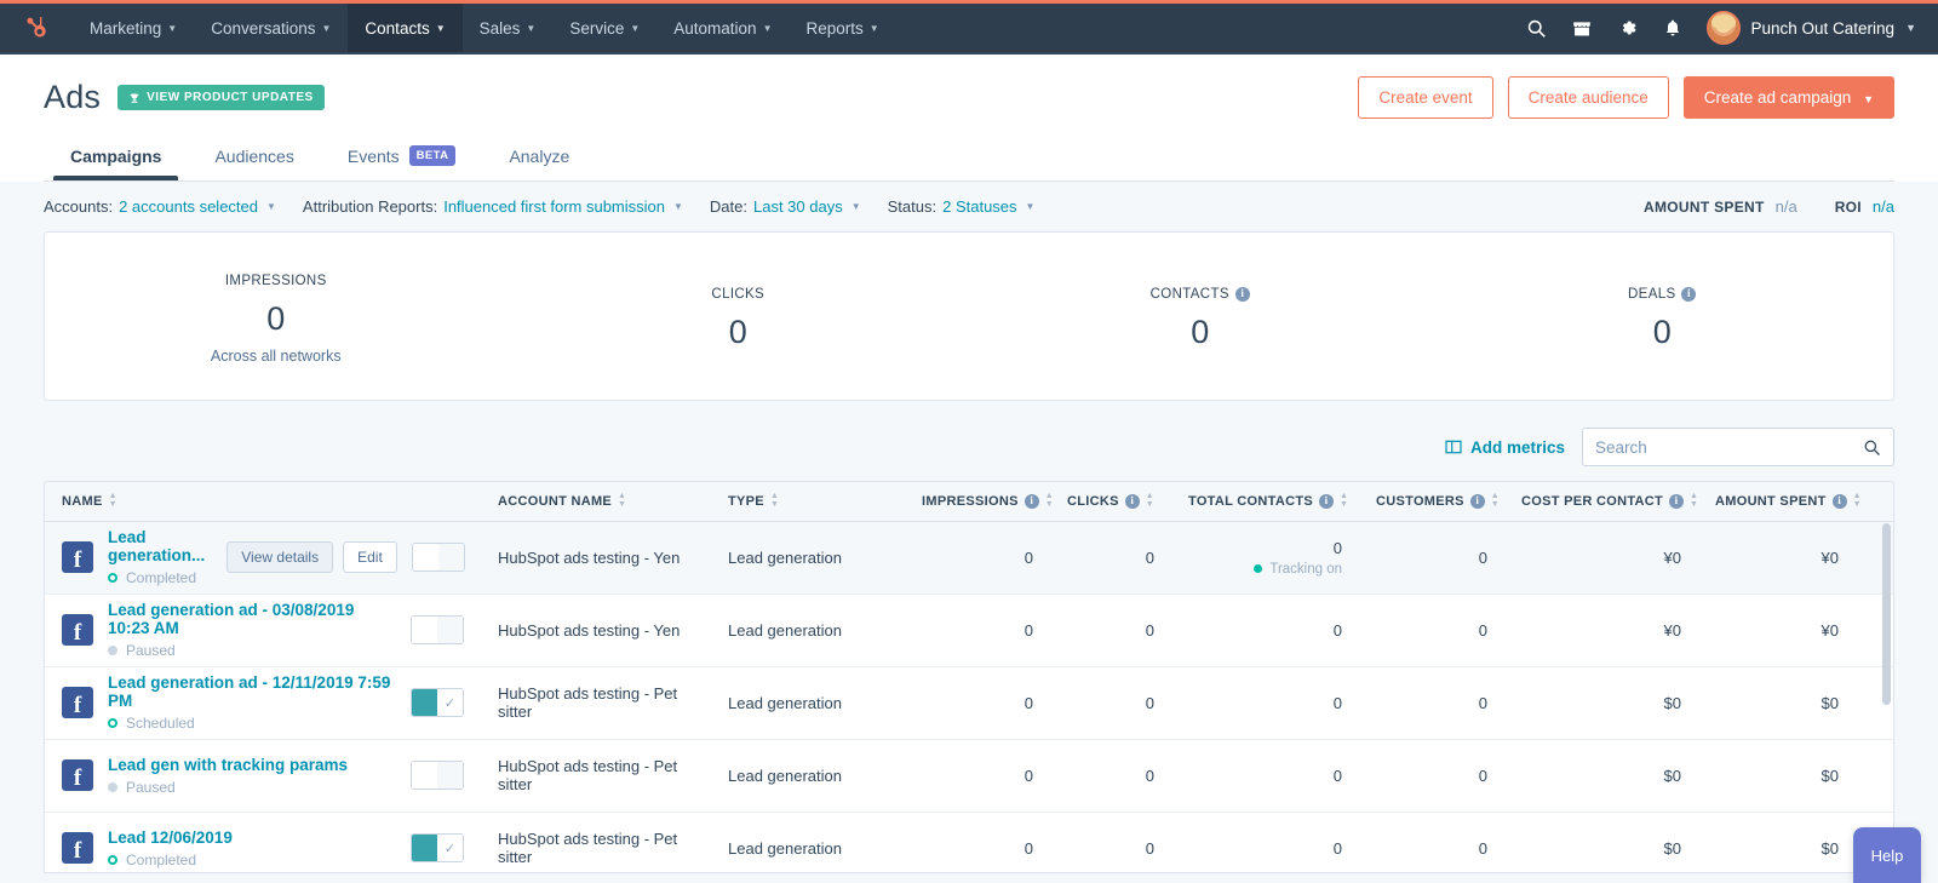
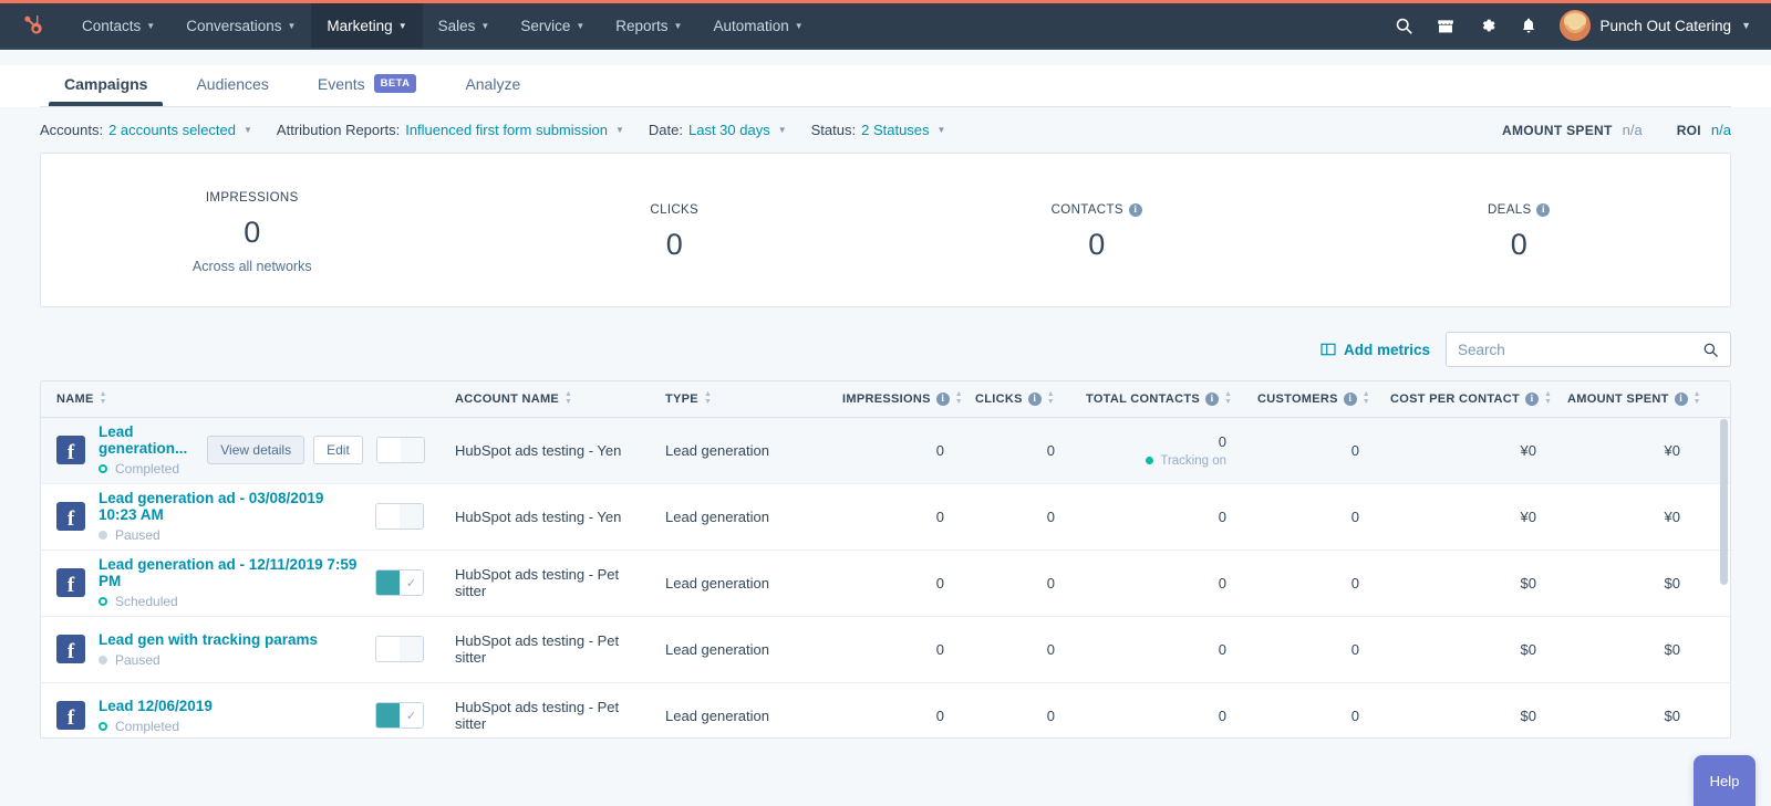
- Marketing
+ Contacts
  ▼
  Conversations
  ▼
- Contacts
+ Marketing
  ▼
  Sales
  ▼
  Service
  ▼
- Automation
+ Reports
  ▼
- Reports
+ Automation
  ▼
  Punch Out Catering
  ▼
- Ads
- VIEW PRODUCT UPDATES
- Create event
- Create audience
- Create ad campaign ▼
  Campaigns
  Audiences
  Events
  BETA
  Analyze
  Accounts:
  2 accounts selected
  ▼
  Attribution Reports:
  Influenced first form submission
  ▼
  Date:
  Last 30 days
  ▼
  Status:
  2 Statuses
  ▼
  AMOUNT SPENT
  n/a
  ROI
  n/a
  IMPRESSIONS
  0
  Across all networks
  CLICKS
  0
  CONTACTS
  i
  0
  DEALS
  i
  0
  Add metrics
  Search
  NAME	ACCOUNT NAME	TYPE	IMPRESSIONS i	CLICKS i	TOTAL CONTACTS i	CUSTOMERS i	COST PER CONTACT i	AMOUNT SPENT i
  fLead generation...CompletedView details Edit	HubSpot ads testing - Yen	Lead generation	0	0	0Tracking on	0	¥0	¥0
  fLead generation ad - 03/08/2019 10:23 AMPaused	HubSpot ads testing - Yen	Lead generation	0	0	0	0	¥0	¥0
  fLead generation ad - 12/11/2019 7:59 PMScheduled✓	HubSpot ads testing - Pet sitter	Lead generation	0	0	0	0	$0	$0
  fLead gen with tracking paramsPaused	HubSpot ads testing - Pet sitter	Lead generation	0	0	0	0	$0	$0
  fLead 12/06/2019Completed✓	HubSpot ads testing - Pet sitter	Lead generation	0	0	0	0	$0	$0
  Help
